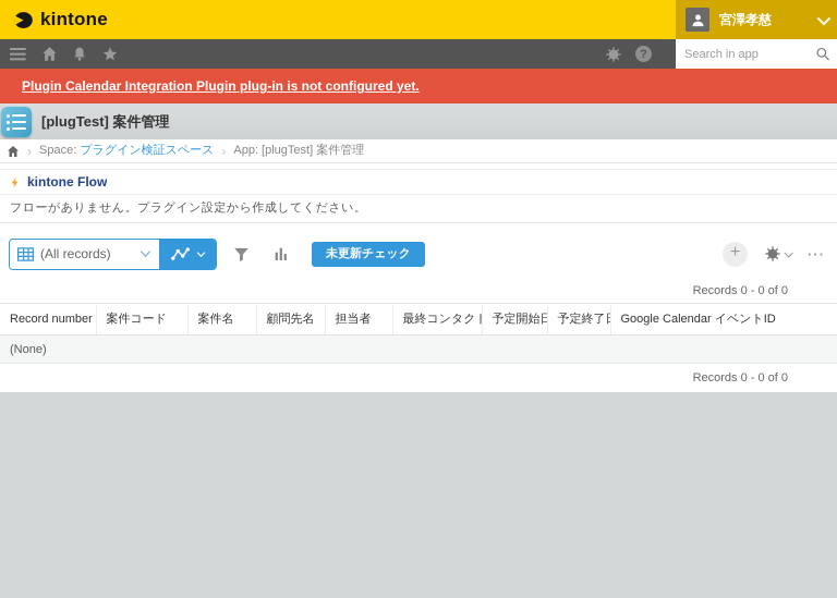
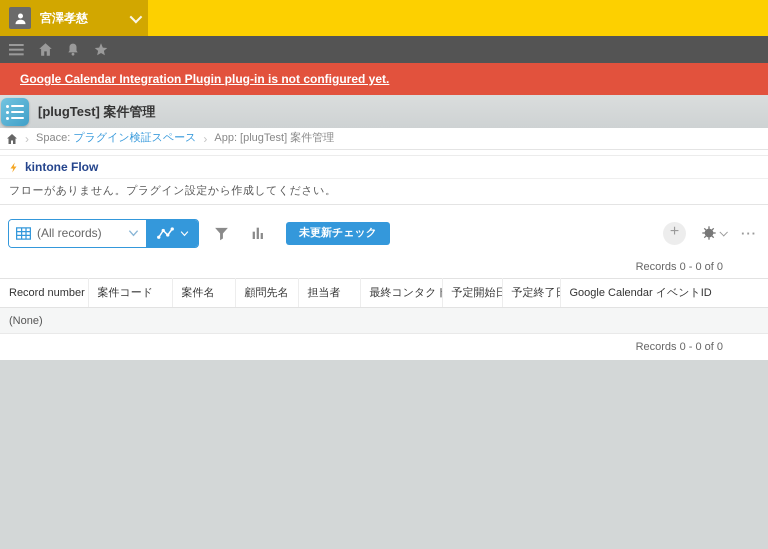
- kintone
  宮澤孝慈
- ?
- Search in app
- Plugin Calendar Integration Plugin plug-in is not configured yet.
+ Google Calendar Integration Plugin plug-in is not configured yet.
  [plugTest] 案件管理
  ›
  Space: プラグイン検証スペース
  ›
  App: [plugTest] 案件管理
  kintone Flow
  フローがありません。プラグイン設定から作成してください。
  (All records)
  未更新チェック
  +
  ···
  Records 0 - 0 of 0
  Record number	案件コード	案件名	顧問先名	担当者	最終コンタク	予定開始日	予定終了	Google Calendar イベントID
  (None)
  Records 0 - 0 of 0
